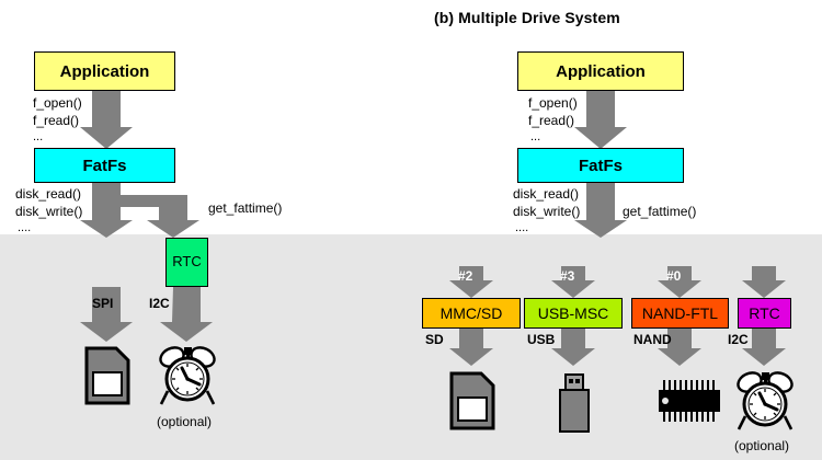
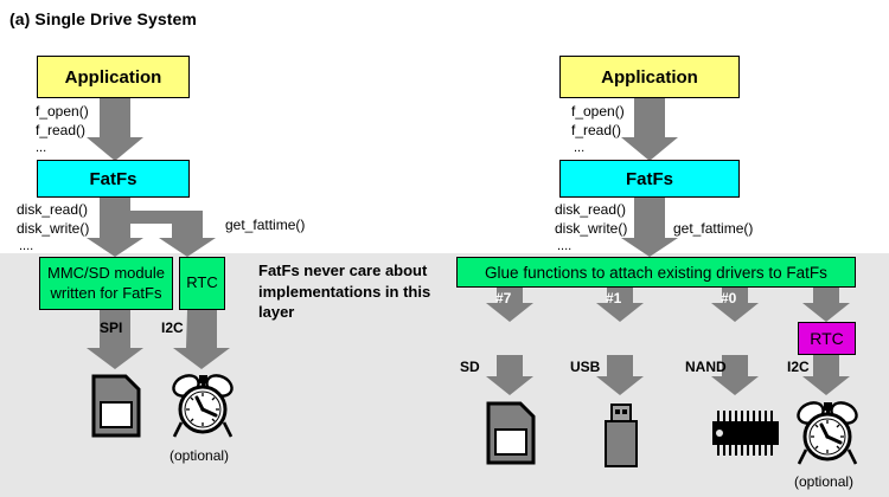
+ (a) Single Drive System
  Application
  f_open()
  f_read()
  ...
  FatFs
  disk_read()
  disk_write()
  ....
  get_fattime()
+ MMC/SD module written for FatFs
  RTC
  SPI
  I2C
+ FatFs never care about implementations in this layer
  (optional)
- (b) Multiple Drive System
  Application
  f_open()
  f_read()
  ...
  FatFs
  disk_read()
  disk_write()
  ....
  get_fattime()
+ Glue functions to attach existing drivers to FatFs
- #2
+ #7
- #3
+ #1
  #0
- MMC/SD
- USB-MSC
- NAND-FTL
  RTC
  SD
  USB
  NAND
  I2C
  (optional)
